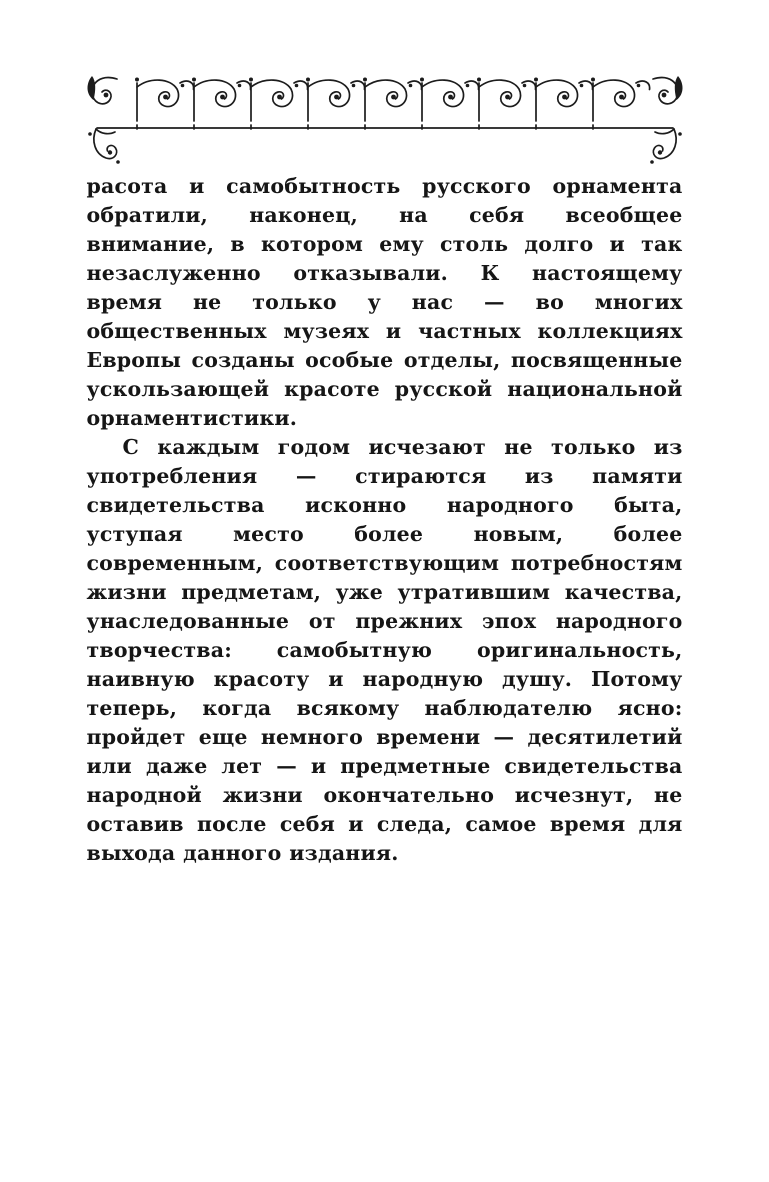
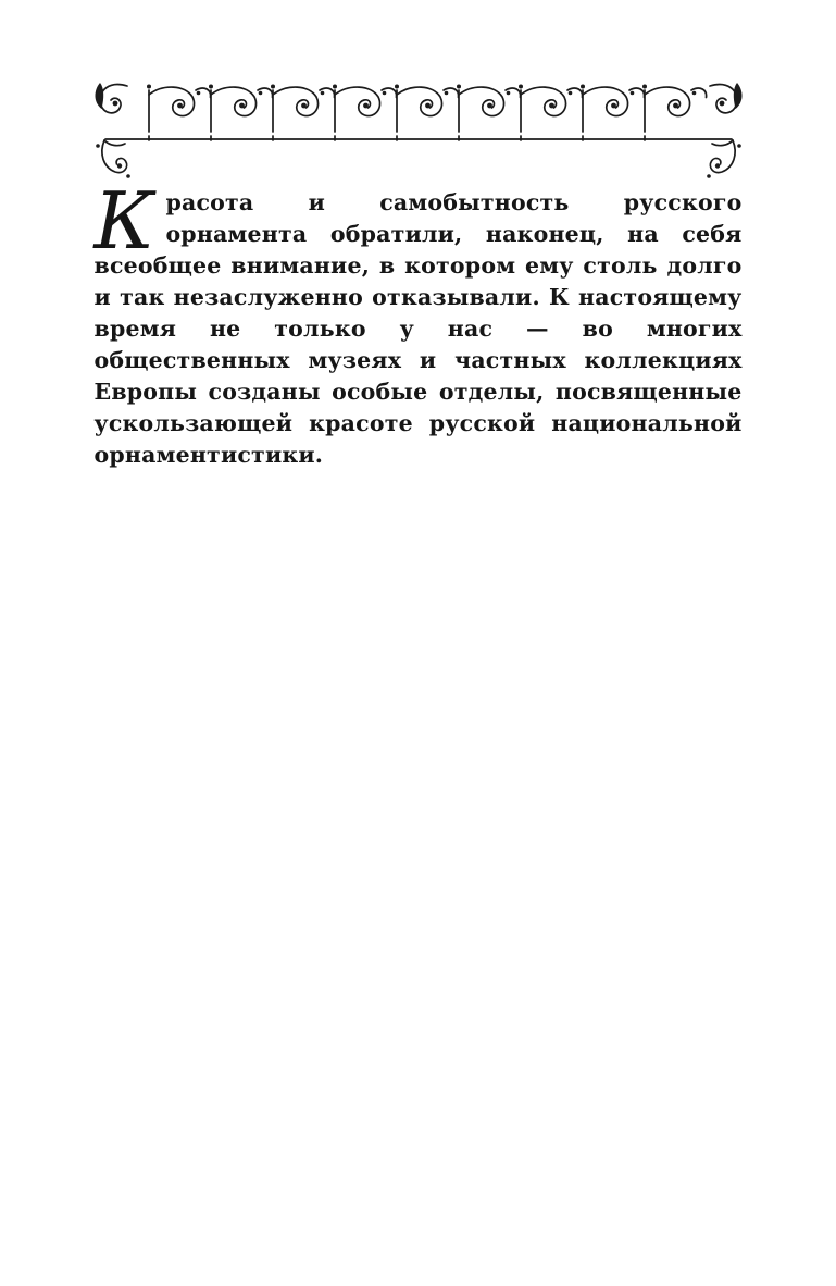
+ К
  расота и самобытность русского орнамента обратили, наконец, на себя всеобщее внимание, в котором ему столь долго и так незаслуженно отказывали. К настоящему время не только у нас — во многих общественных музеях и частных коллекциях Европы созданы особые отделы, посвященные ускользающей красоте русской национальной орнаментистики.
- С каждым годом исчезают не только из употребления — стираются из памяти свидетельства исконно народного быта, уступая место более новым, более современным, соответствующим потребностям жизни предметам, уже утратившим качества, унаследованные от прежних эпох народного творчества: самобытную оригинальность, наивную красоту и народную душу. Потому теперь, когда всякому наблюдателю ясно: пройдет еще немного времени — десятилетий или даже лет — и предметные свидетельства народной жизни окончательно исчезнут, не оставив после себя и следа, самое время для выхода данного издания.
